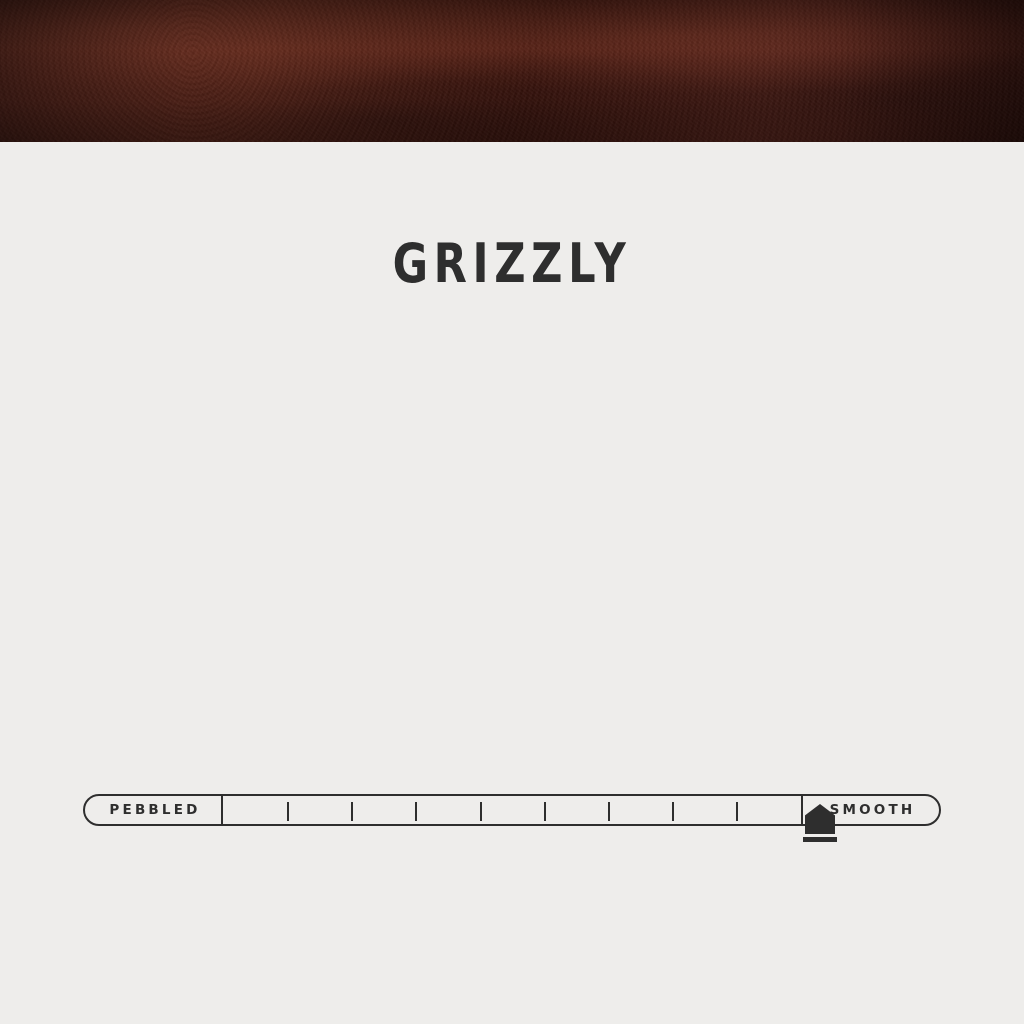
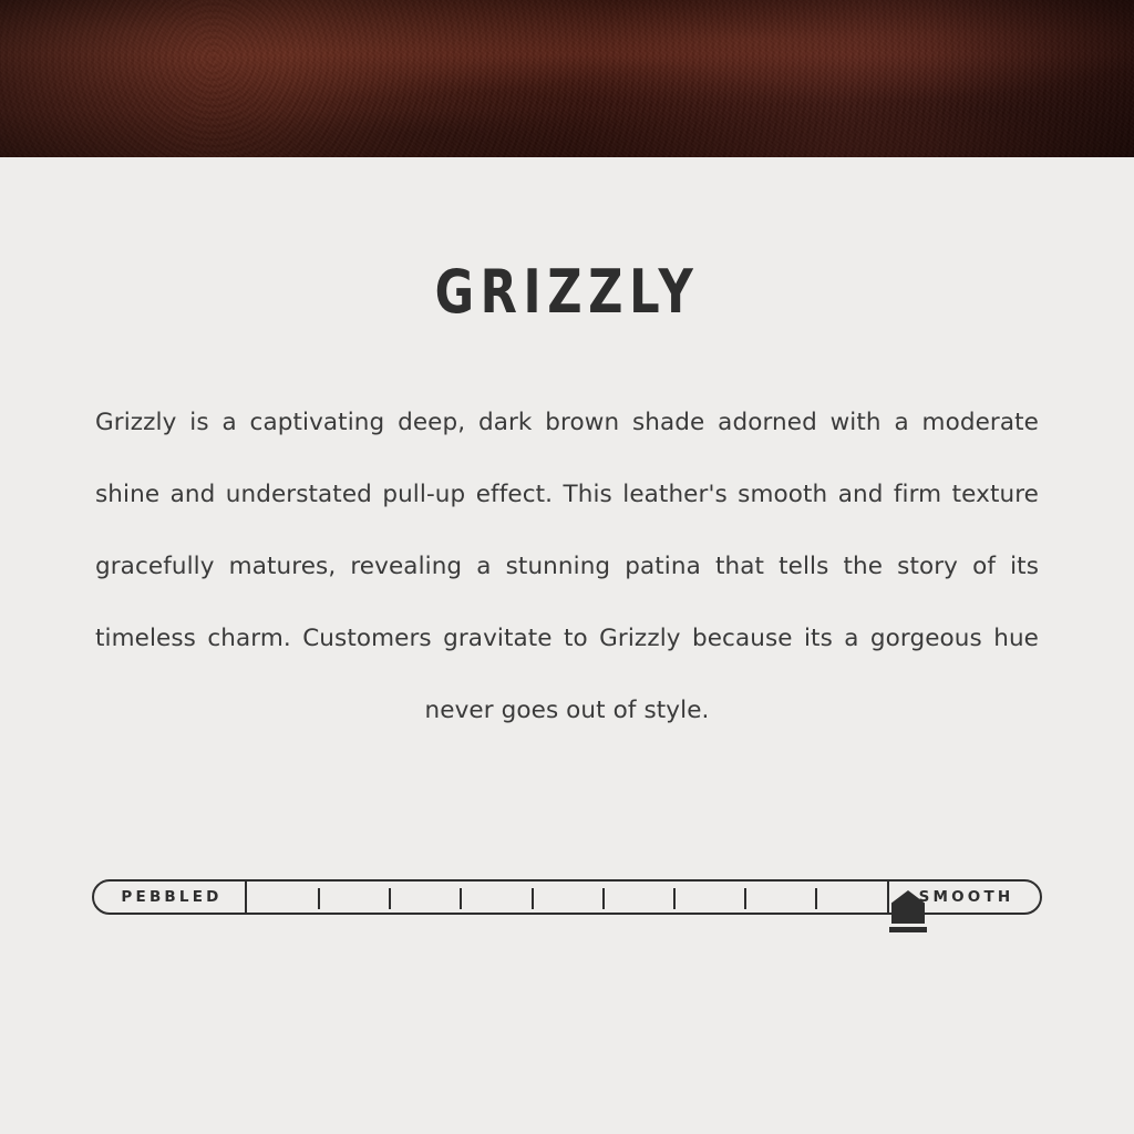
  GRIZZLY
+ Grizzly is a captivating deep, dark brown shade adorned with a moderate shine and understated pull-up effect. This leather's smooth and firm texture gracefully matures, revealing a stunning patina that tells the story of its timeless charm. Customers gravitate to Grizzly because its a gorgeous hue never goes out of style.
  PEBBLED
  SMOOTH
